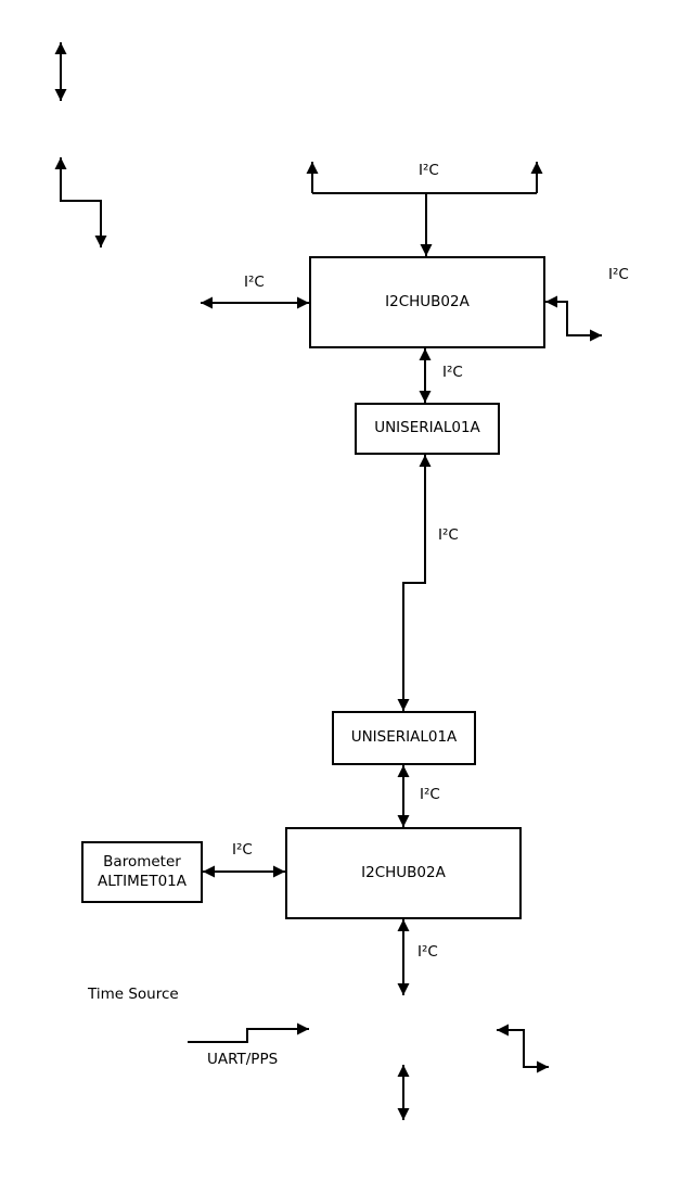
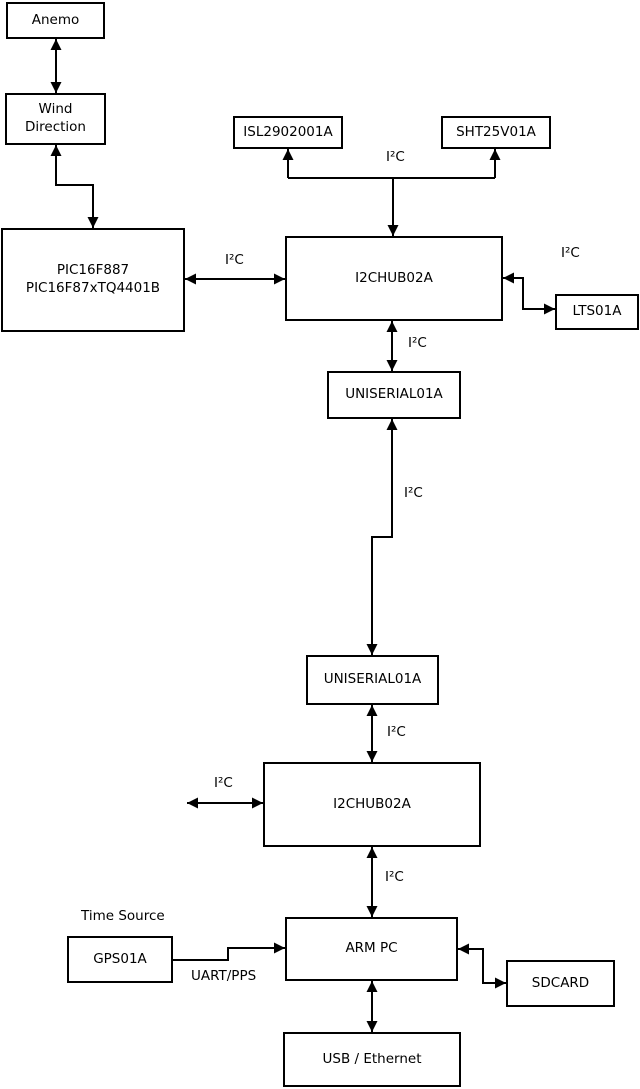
+ Anemo
+ Wind
+ Direction
+ PIC16F887
+ PIC16F87xTQ4401B
+ ISL2902001A
+ SHT25V01A
  I2CHUB02A
+ LTS01A
  UNISERIAL01A
  UNISERIAL01A
- Barometer
- ALTIMET01A
  I2CHUB02A
+ GPS01A
+ ARM PC
+ SDCARD
+ USB / Ethernet
  I²C
  I²C
  I²C
  I²C
  I²C
  I²C
  I²C
  I²C
  Time Source
  UART/PPS
